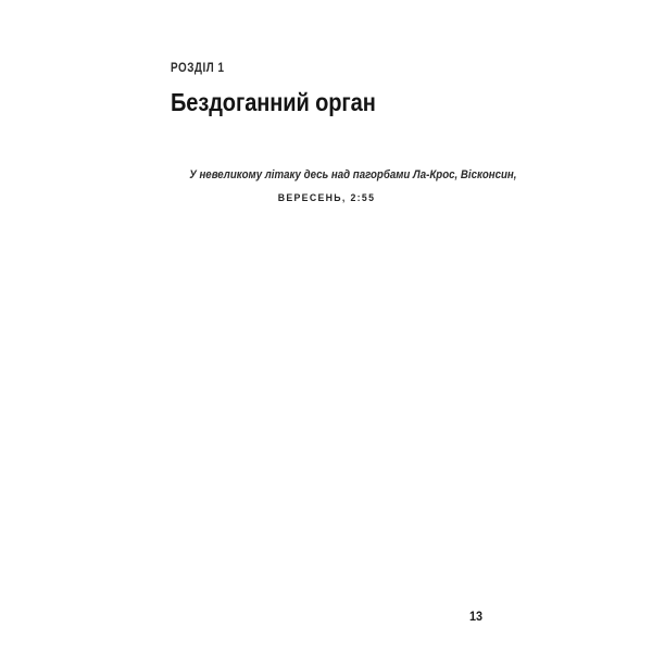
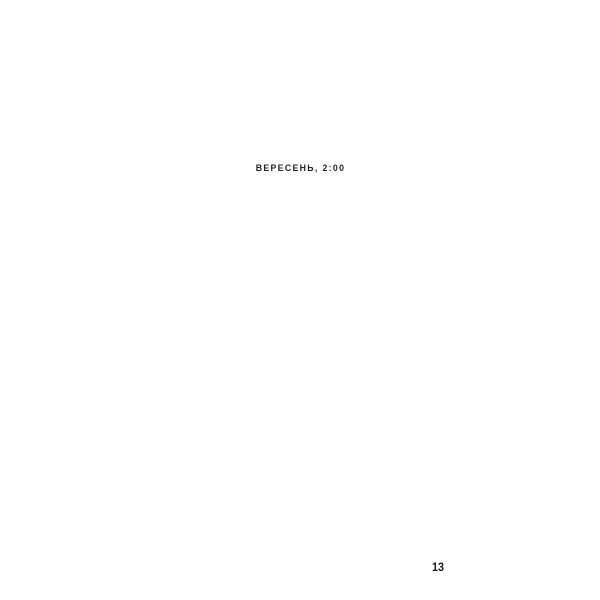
- РОЗДІЛ 1
- Бездоганний орган
- У невеликому літаку десь над пагорбами Ла-Крос, Вісконсин,
- ВЕРЕСЕНЬ, 2:55
+ ВЕРЕСЕНЬ, 2:00
  13
